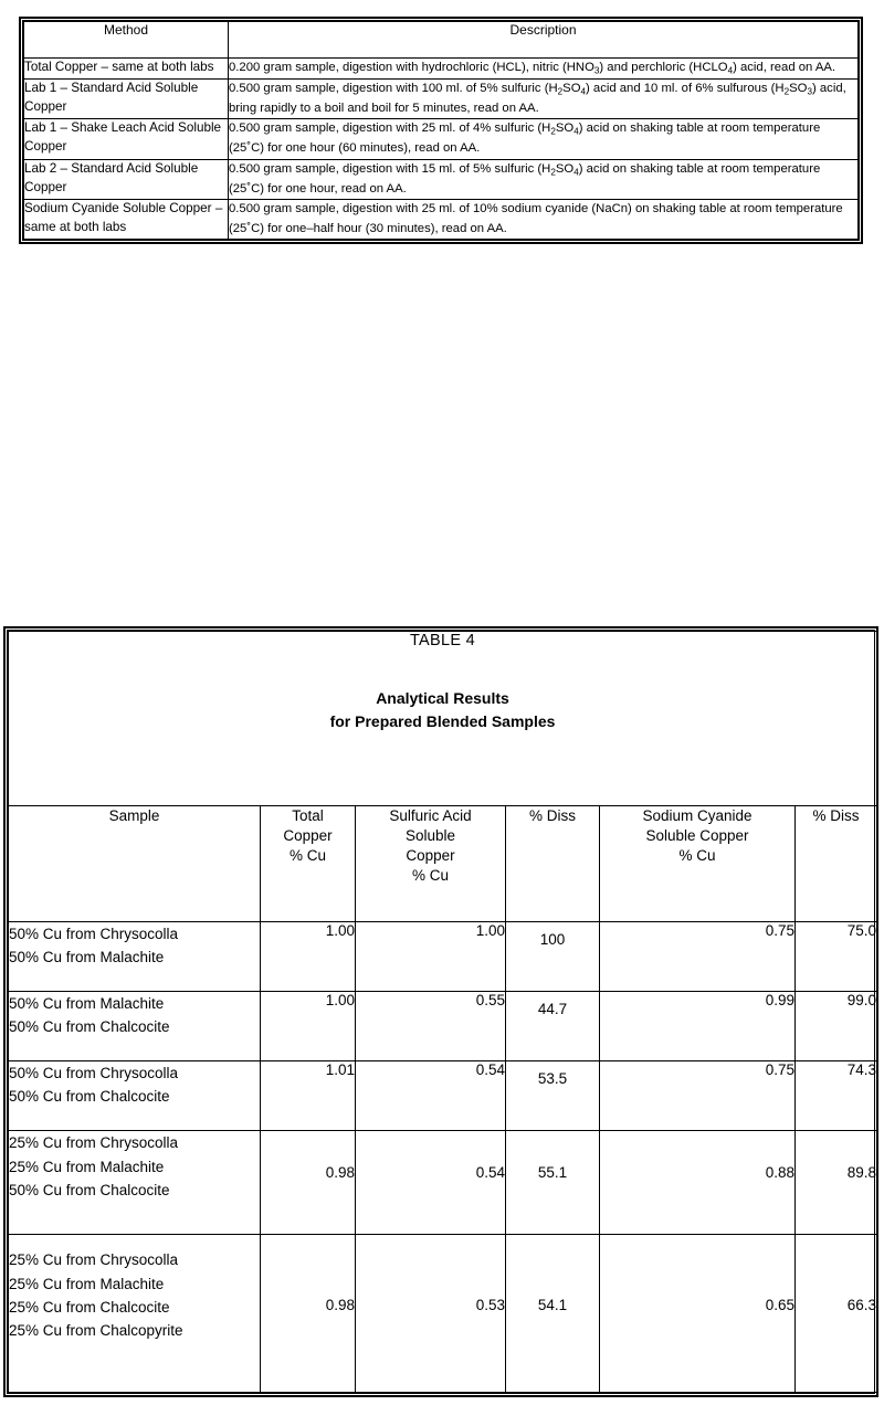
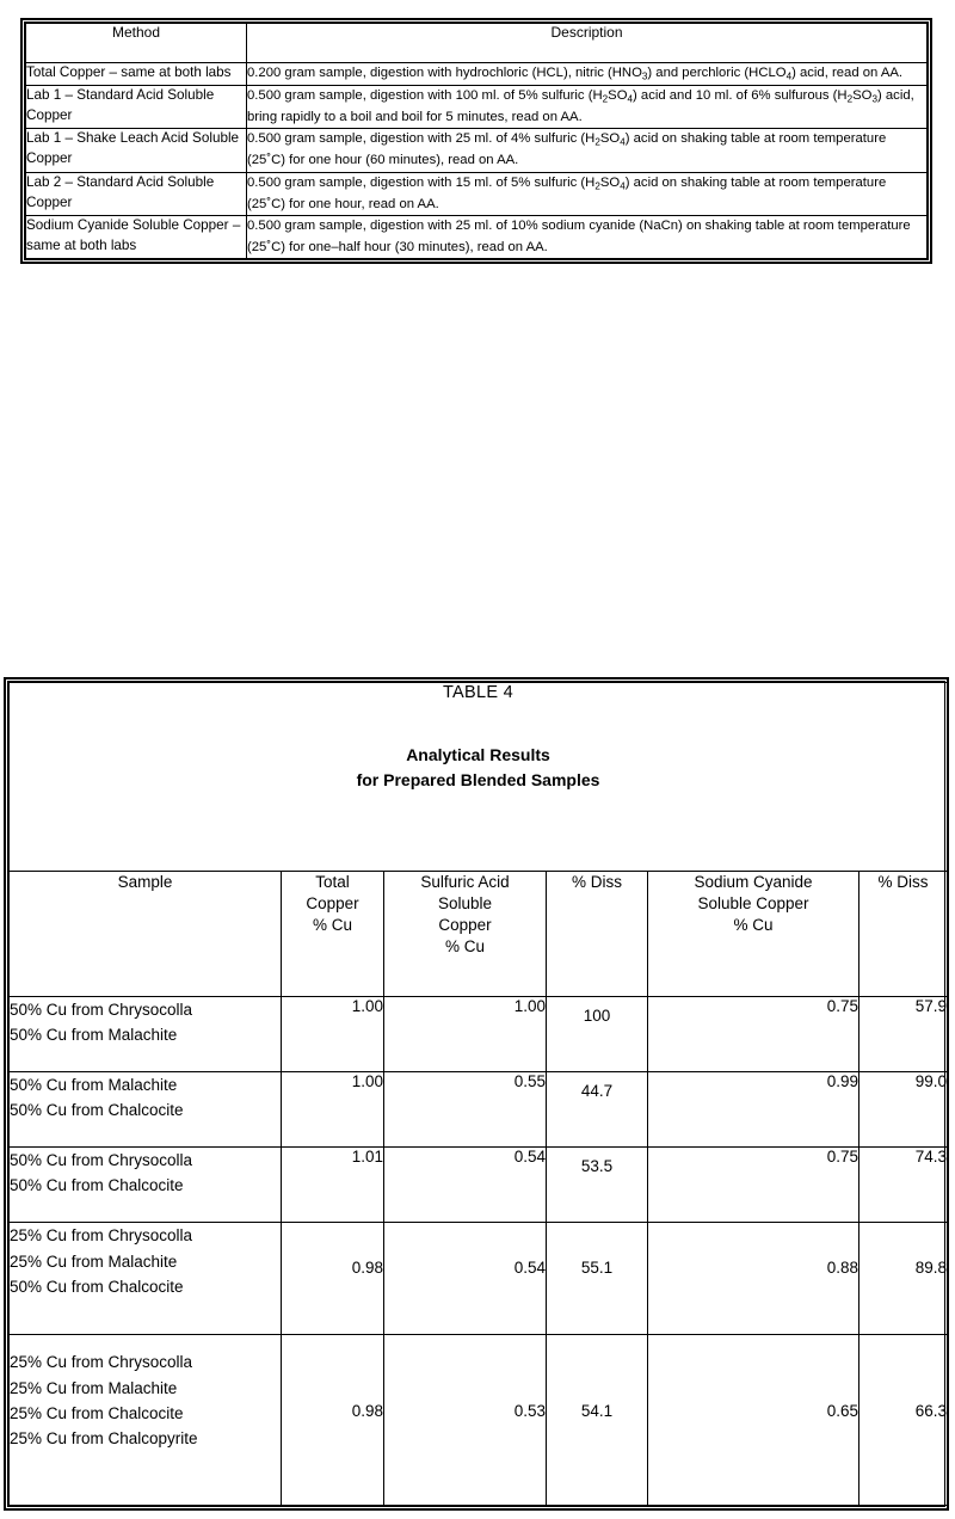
  Method	Description
  Total Copper – same at both labs	0.200 gram sample, digestion with hydrochloric (HCL), nitric (HNO3) and perchloric (HCLO4) acid, read on AA.
  Lab 1 – Standard Acid Soluble Copper	0.500 gram sample, digestion with 100 ml. of 5% sulfuric (H2SO4) acid and 10 ml. of 6% sulfurous (H2SO3) acid, bring rapidly to a boil and boil for 5 minutes, read on AA.
  Lab 1 – Shake Leach Acid Soluble Copper	0.500 gram sample, digestion with 25 ml. of 4% sulfuric (H2SO4) acid on shaking table at room temperature (25˚C) for one hour (60 minutes), read on AA.
  Lab 2 – Standard Acid Soluble Copper	0.500 gram sample, digestion with 15 ml. of 5% sulfuric (H2SO4) acid on shaking table at room temperature (25˚C) for one hour, read on AA.
  Sodium Cyanide Soluble Copper – same at both labs	0.500 gram sample, digestion with 25 ml. of 10% sodium cyanide (NaCn) on shaking table at room temperature (25˚C) for one–half hour (30 minutes), read on AA.
  TABLE 4 Analytical Results for Prepared Blended Samples
  Sample	Total Copper % Cu	Sulfuric Acid Soluble Copper % Cu	% Diss	Sodium Cyanide Soluble Copper % Cu	% Diss
- 50% Cu from Chrysocolla 50% Cu from Malachite	1.00	1.00	100	0.75	75.0
+ 50% Cu from Chrysocolla 50% Cu from Malachite	1.00	1.00	100	0.75	57.9
  50% Cu from Malachite 50% Cu from Chalcocite	1.00	0.55	44.7	0.99	99.0
  50% Cu from Chrysocolla 50% Cu from Chalcocite	1.01	0.54	53.5	0.75	74.3
  25% Cu from Chrysocolla 25% Cu from Malachite 50% Cu from Chalcocite	0.98	0.54	55.1	0.88	89.8
  25% Cu from Chrysocolla 25% Cu from Malachite 25% Cu from Chalcocite 25% Cu from Chalcopyrite	0.98	0.53	54.1	0.65	66.3
